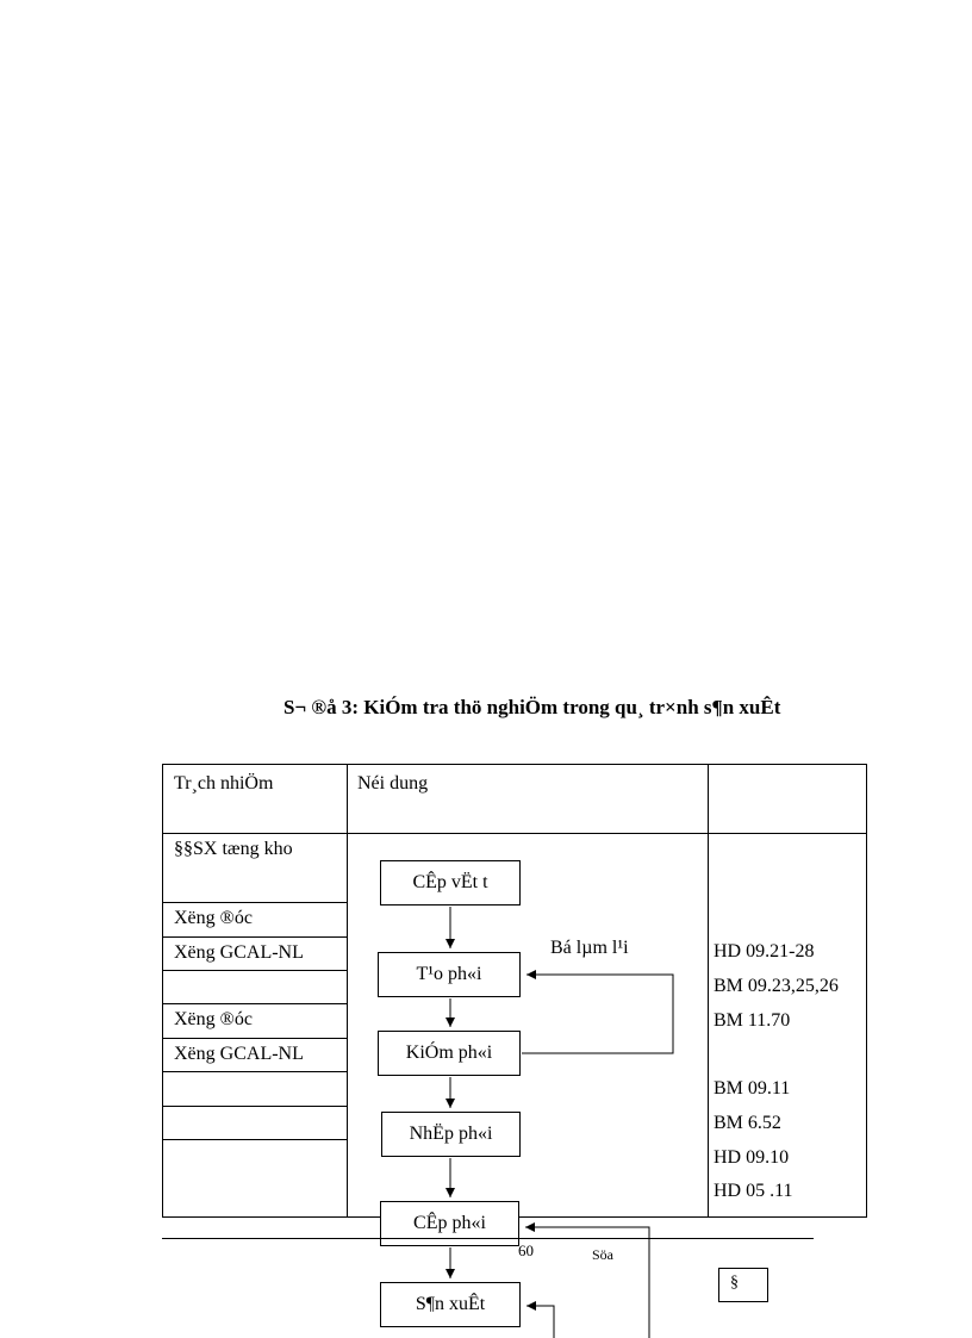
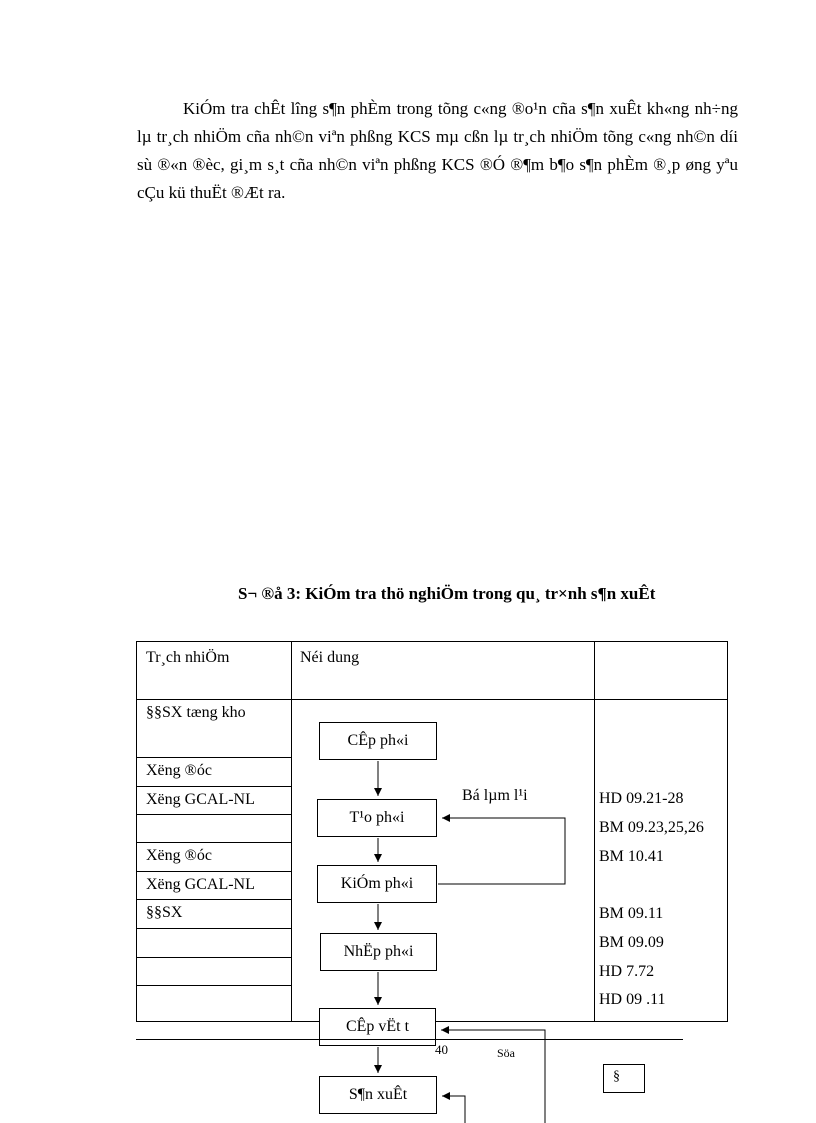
+ KiÓm tra chÊt lîng s¶n phÈm trong tõng c«ng ®o¹n cña s¶n xuÊt kh«ng nh÷ng lµ tr¸ch nhiÖm cña nh©n viªn phßng KCS mµ cßn lµ tr¸ch nhiÖm tõng c«ng nh©n díi sù ®«n ®èc, gi¸m s¸t cña nh©n viªn phßng KCS ®Ó ®¶m b¶o s¶n phÈm ®¸p øng yªu cÇu kü thuËt ®Æt ra.
  S¬ ®å 3: KiÓm tra thö nghiÖm trong qu¸ tr×nh s¶n xuÊt
  Tr¸ch nhiÖm
  Néi dung
  §§SX tæng kho
  Xëng ®óc
  Xëng GCAL-NL
  Xëng ®óc
  Xëng GCAL-NL
+ §§SX
  HD 09.21-28
  BM 09.23,25,26
- BM 11.70
+ BM 10.41
  BM 09.11
- BM 6.52
+ BM 09.09
- HD 09.10
+ HD 7.72
- HD 05 .11
+ HD 09 .11
- CÊp vËt t
+ CÊp ph«i
  T¹o ph«i
  KiÓm ph«i
  NhËp ph«i
- CÊp ph«i
+ CÊp vËt t
  S¶n xuÊt
  Bá lµm l¹i
- 60
+ 40
  Söa
  §
